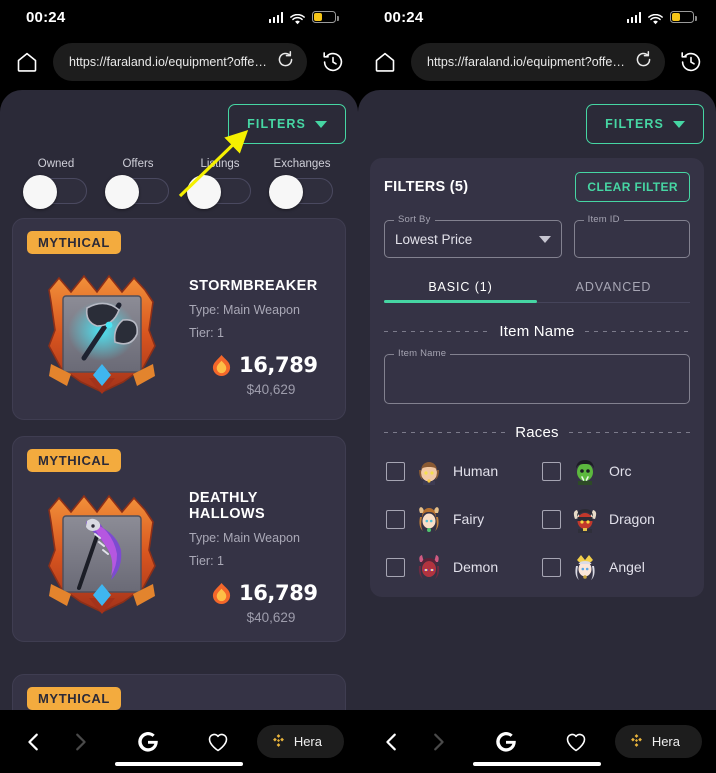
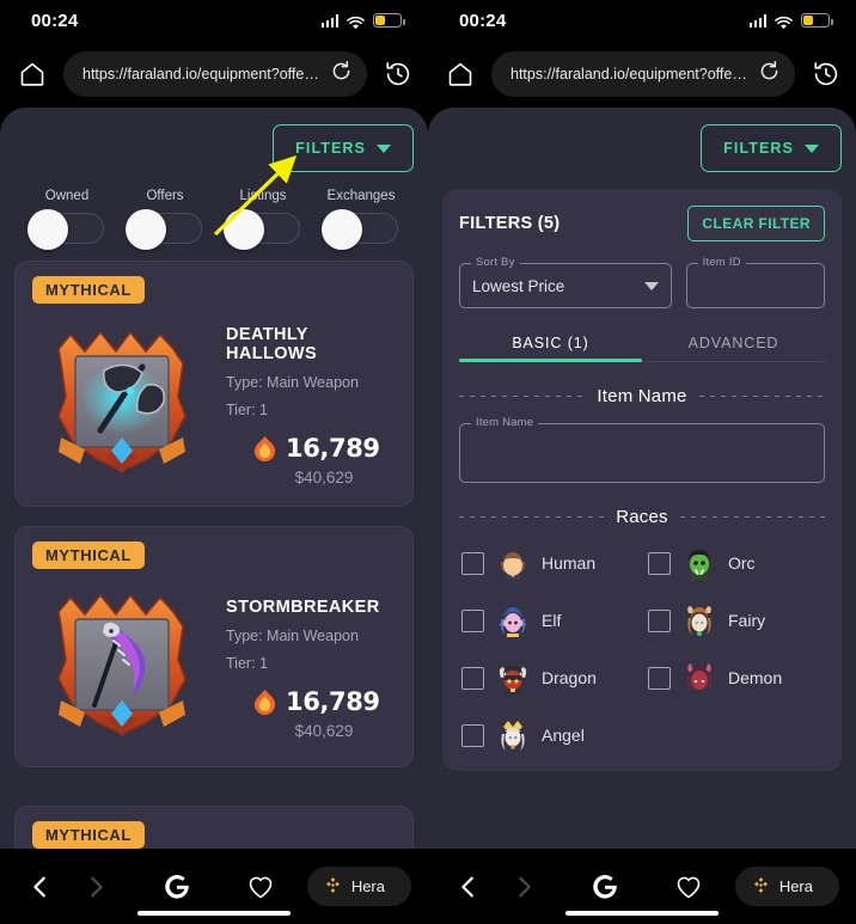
  00:24
  https://faraland.io/equipment?offer...
  FILTERS
  Owned
  Offers
  Litings
  Exchanges
  MYTHICAL
- STORMBREAKER
+ DEATHLY HALLOWS
  Type: Main Weapon
  Tier: 1
  16,789
  $40,629
  MYTHICAL
- DEATHLY HALLOWS
+ STORMBREAKER
  Type: Main Weapon
  Tier: 1
  16,789
  $40,629
  MYTHICAL
  Hera
  00:24
  https://faraland.io/equipment?offer...
  FILTERS
  FILTERS (5)
  CLEAR FILTER
  Sort By
  Lowest Price
  Item ID
  BASIC (1)
  ADVANCED
  Item Name
  Item Name
  Races
  Human
  Orc
+ Elf
  Fairy
  Dragon
  Demon
  Angel
  Hera
